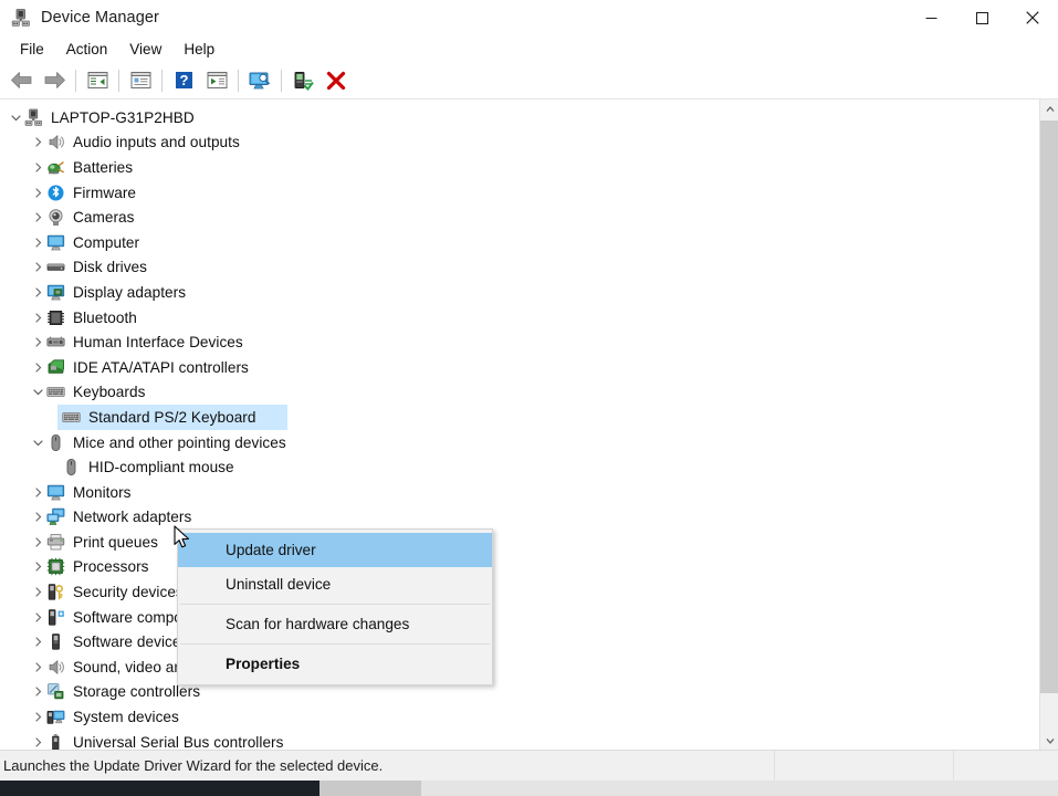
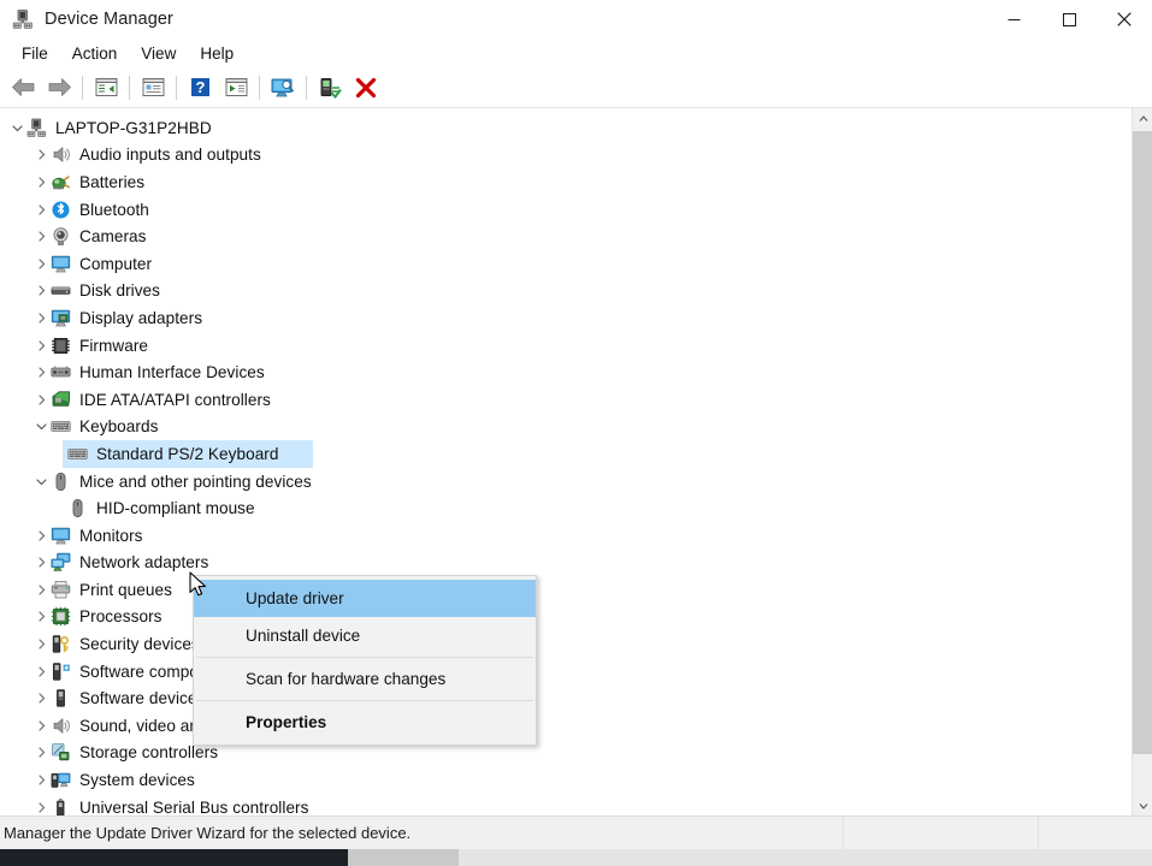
  Device Manager
  File
  Action
  View
  Help
  ?
  LAPTOP-G31P2HBD
  Audio inputs and outputs
  Batteries
- Firmware
+ Bluetooth
  Cameras
  Computer
  Disk drives
  Display adapters
- Bluetooth
+ Firmware
  Human Interface Devices
  IDE ATA/ATAPI controllers
  Keyboards
  Standard PS/2 Keyboard
  Mice and other pointing devices
  HID-compliant mouse
  Monitors
  Network adapters
  Print queues
  Processors
  Security device
  Software devic
  Storage controllers
  System devices
  Universal Serial Bus controllers
  Update driver
  Uninstall device
  Scan for hardware changes
  Properties
- Launches the Update Driver Wizard for the selected device.
+ Manager the Update Driver Wizard for the selected device.
